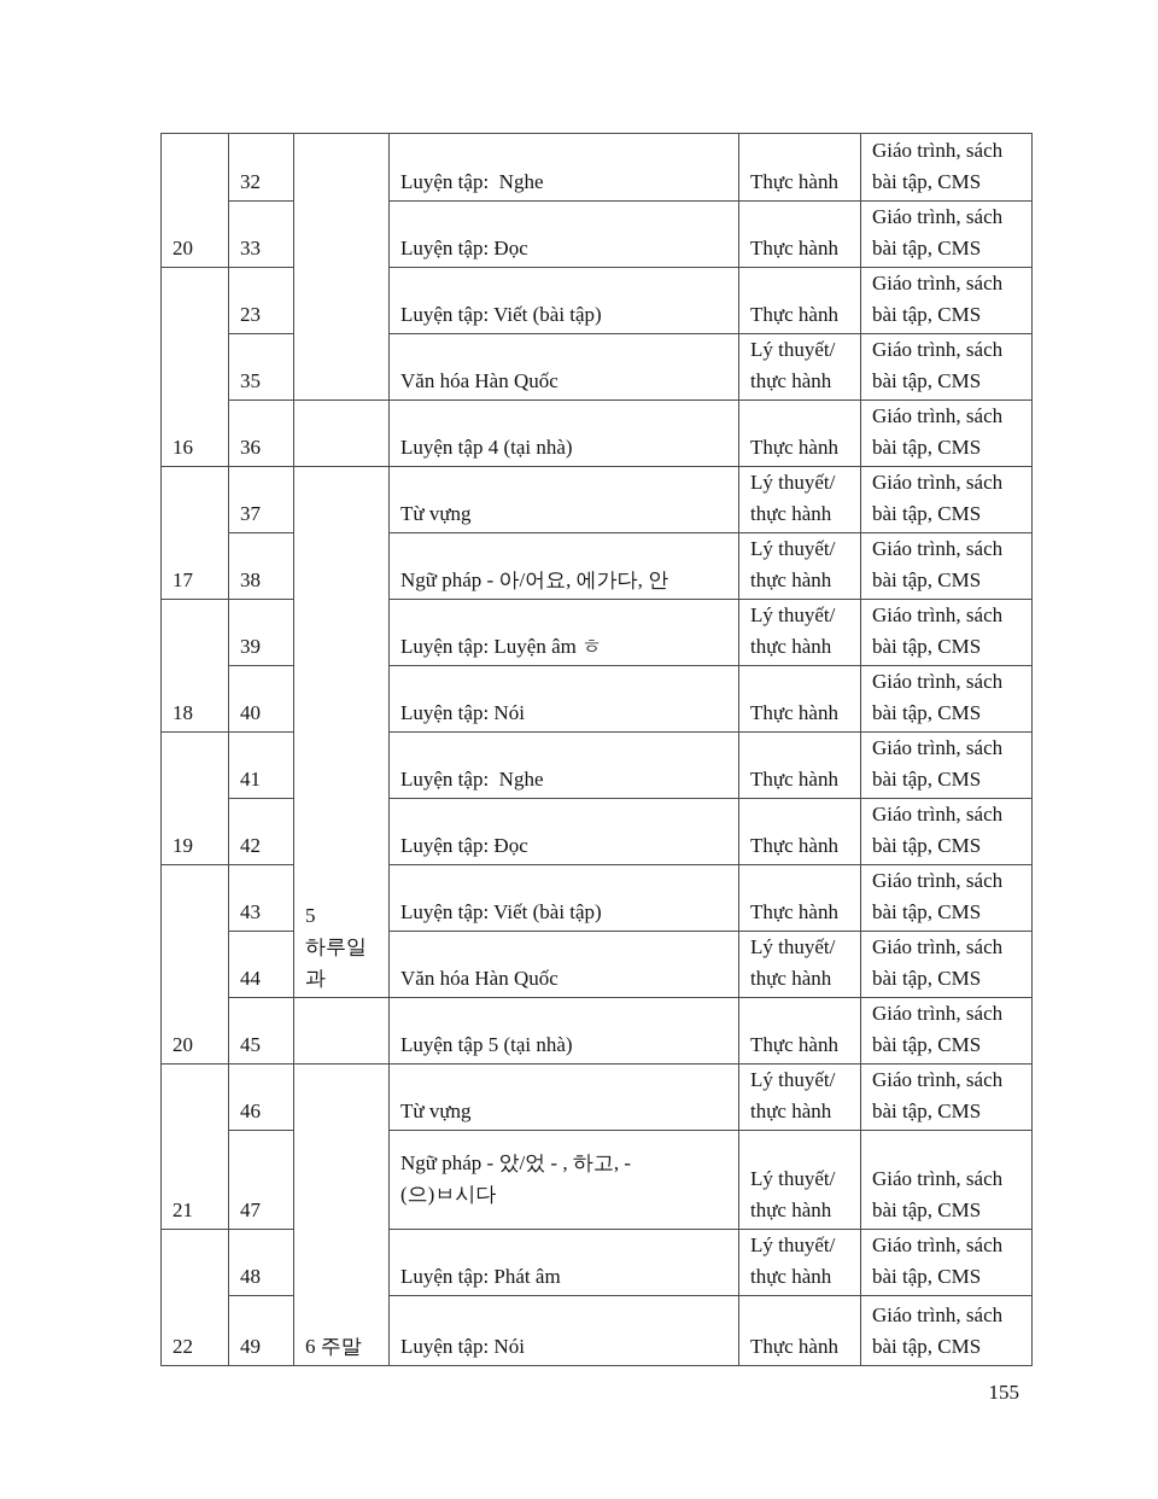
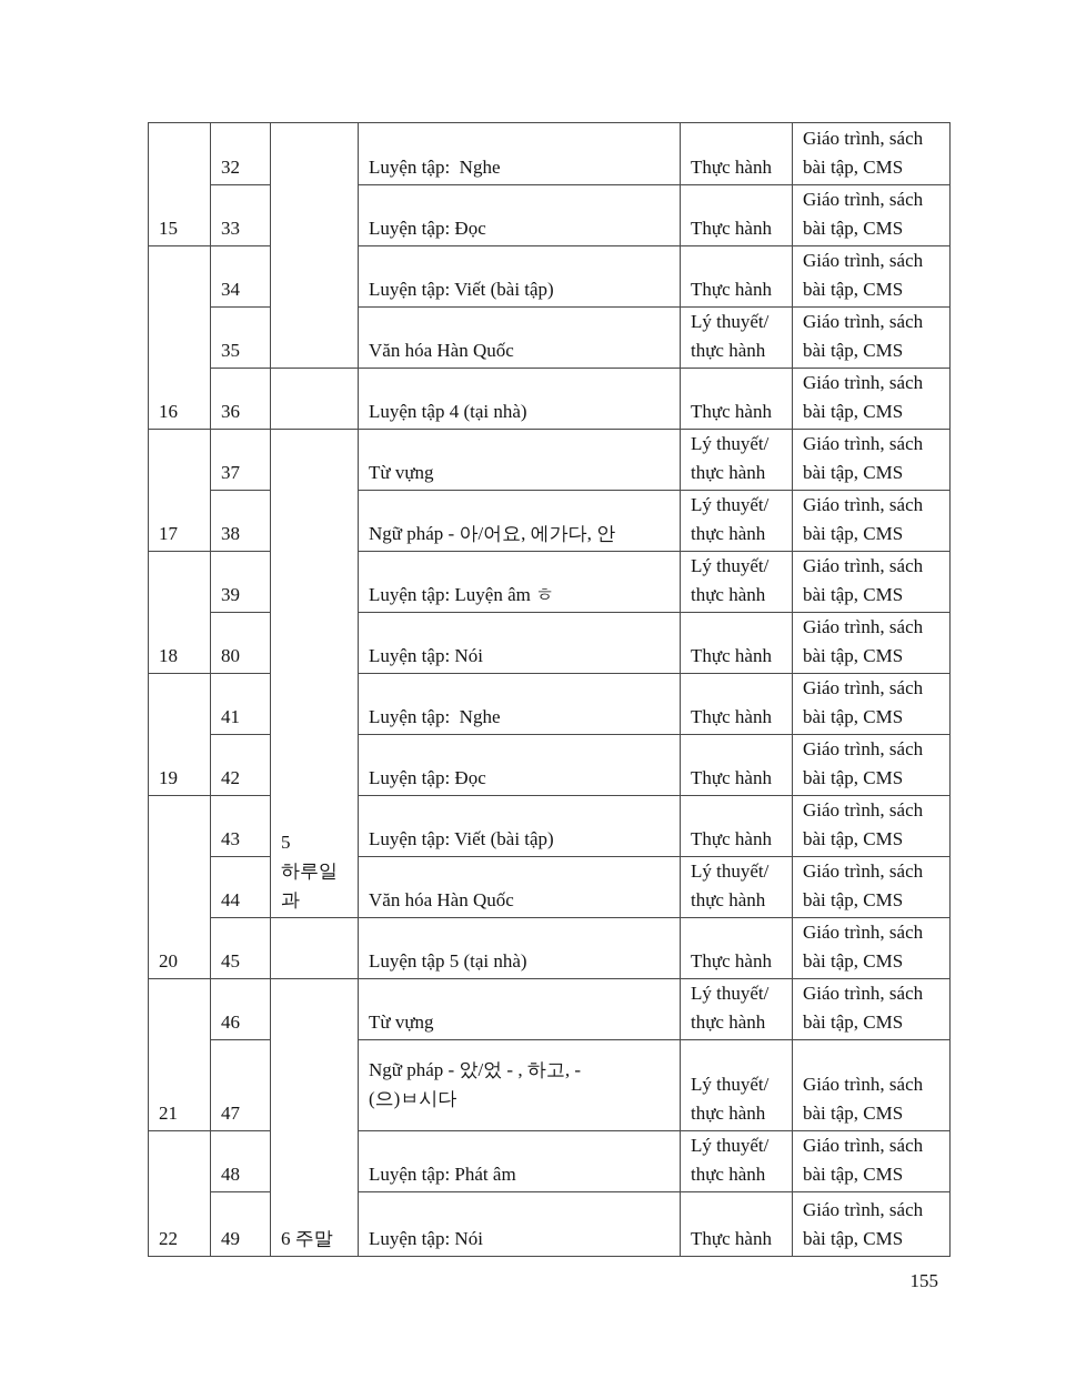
- 20	32		Luyện tập: Nghe	Thực hành	Giáo trình, sách bài tập, CMS
+ 15	32		Luyện tập: Nghe	Thực hành	Giáo trình, sách bài tập, CMS
  33	Luyện tập: Đọc	Thực hành	Giáo trình, sách bài tập, CMS
- 16	23	Luyện tập: Viết (bài tập)	Thực hành	Giáo trình, sách bài tập, CMS
+ 16	34	Luyện tập: Viết (bài tập)	Thực hành	Giáo trình, sách bài tập, CMS
  35	Văn hóa Hàn Quốc	Lý thuyết/ thực hành	Giáo trình, sách bài tập, CMS
  36		Luyện tập 4 (tại nhà)	Thực hành	Giáo trình, sách bài tập, CMS
  17	37	5 하루일 과	Từ vựng	Lý thuyết/ thực hành	Giáo trình, sách bài tập, CMS
  38	Ngữ pháp - 아/어요, 에가다, 안	Lý thuyết/ thực hành	Giáo trình, sách bài tập, CMS
  18	39	Luyện tập: Luyện âm ㅎ	Lý thuyết/ thực hành	Giáo trình, sách bài tập, CMS
- 40	Luyện tập: Nói	Thực hành	Giáo trình, sách bài tập, CMS
+ 80	Luyện tập: Nói	Thực hành	Giáo trình, sách bài tập, CMS
  19	41	Luyện tập: Nghe	Thực hành	Giáo trình, sách bài tập, CMS
  42	Luyện tập: Đọc	Thực hành	Giáo trình, sách bài tập, CMS
  20	43	Luyện tập: Viết (bài tập)	Thực hành	Giáo trình, sách bài tập, CMS
  44	Văn hóa Hàn Quốc	Lý thuyết/ thực hành	Giáo trình, sách bài tập, CMS
  45		Luyện tập 5 (tại nhà)	Thực hành	Giáo trình, sách bài tập, CMS
  21	46	6 주말	Từ vựng	Lý thuyết/ thực hành	Giáo trình, sách bài tập, CMS
  47	Ngữ pháp - 았/었 - , 하고, - (으)ㅂ시다	Lý thuyết/ thực hành	Giáo trình, sách bài tập, CMS
  22	48	Luyện tập: Phát âm	Lý thuyết/ thực hành	Giáo trình, sách bài tập, CMS
  49	Luyện tập: Nói	Thực hành	Giáo trình, sách bài tập, CMS
  155
